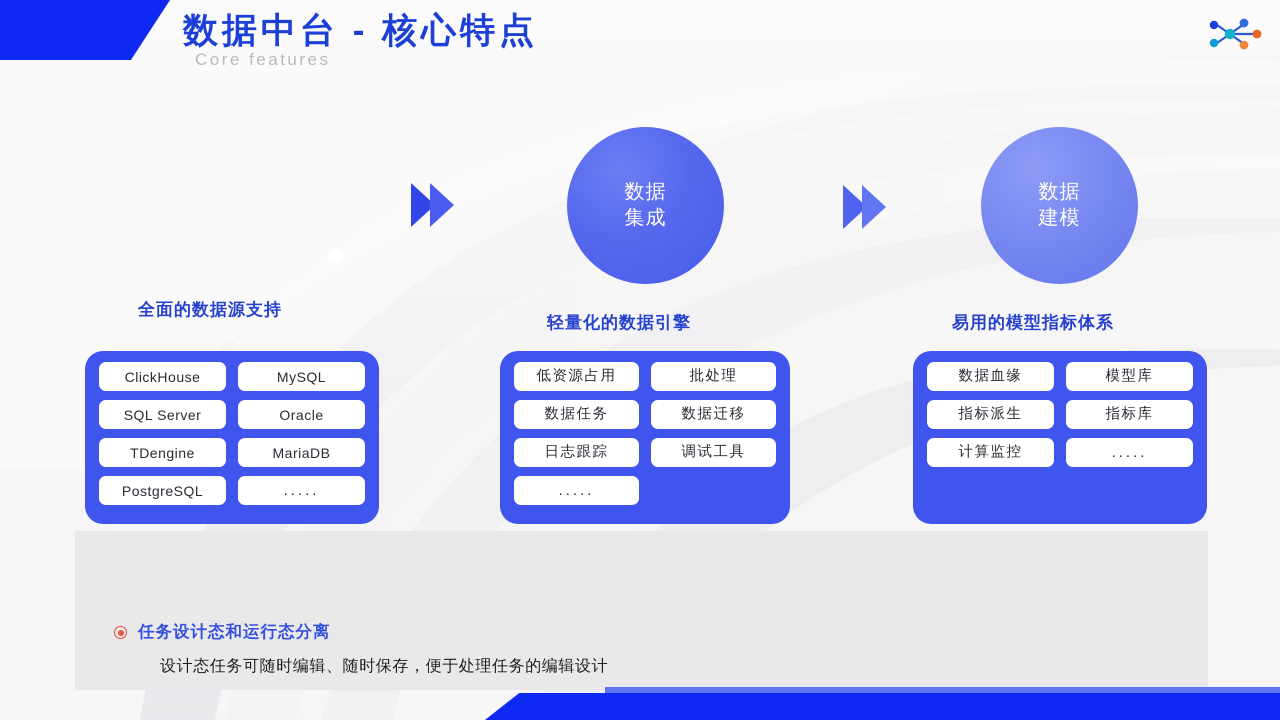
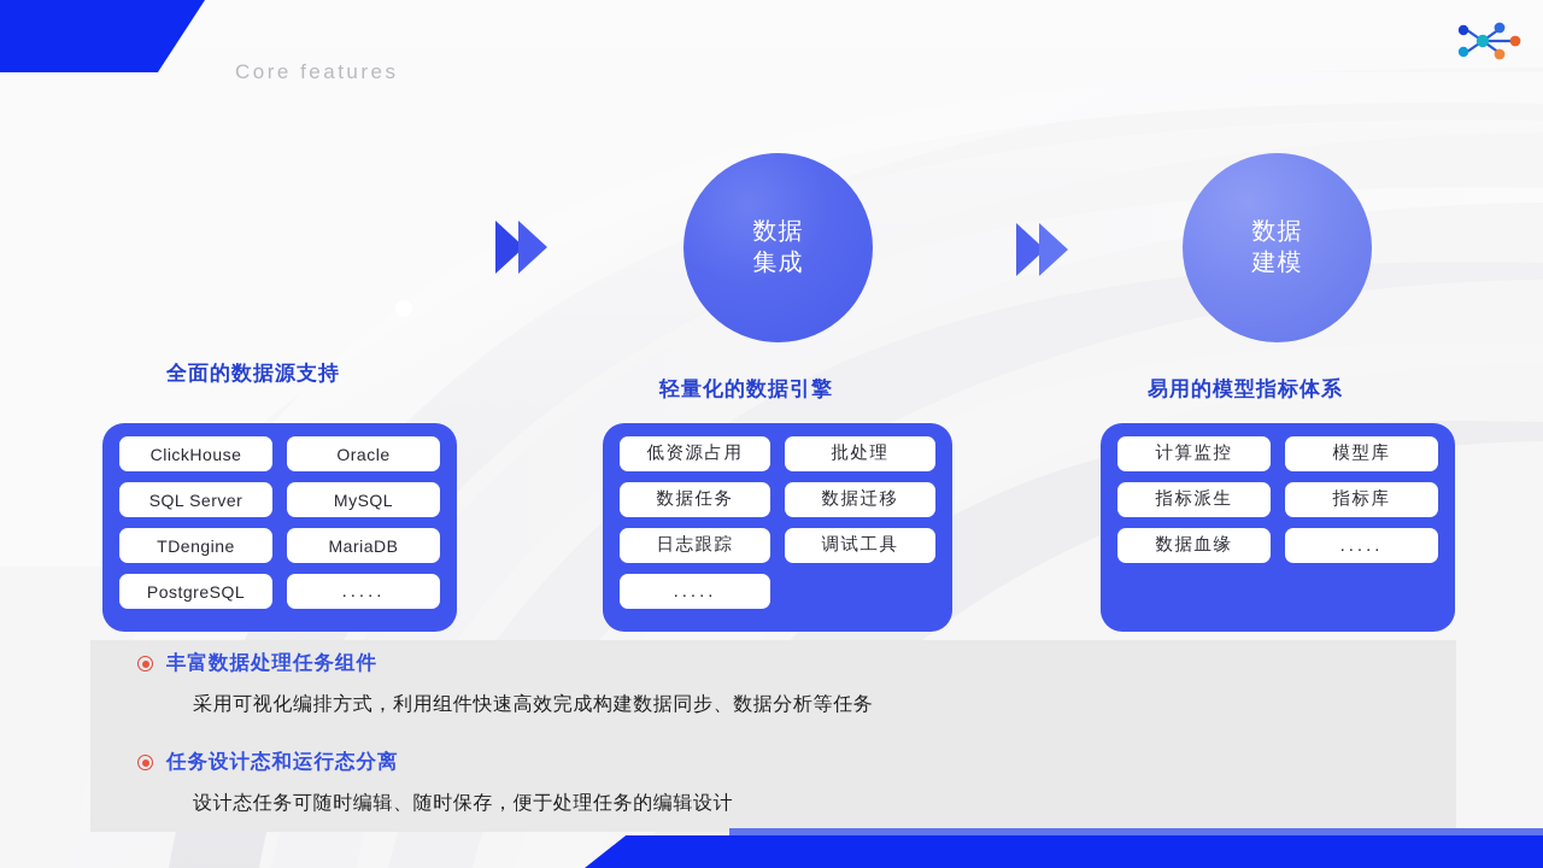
- 数据中台 - 核心特点
  Core features
  数据
  集成
  数据
  建模
  全面的数据源支持
  轻量化的数据引擎
  易用的模型指标体系
  ClickHouse
- MySQL
+ Oracle
  SQL Server
- Oracle
+ MySQL
  TDengine
  MariaDB
  PostgreSQL
  .....
  低资源占用
  批处理
  数据任务
  数据迁移
  日志跟踪
  调试工具
  .....
- 数据血缘
+ 计算监控
  模型库
  指标派生
  指标库
- 计算监控
+ 数据血缘
  .....
+ 丰富数据处理任务组件
+ 采用可视化编排方式，利用组件快速高效完成构建数据同步、数据分析等任务
  任务设计态和运行态分离
  设计态任务可随时编辑、随时保存，便于处理任务的编辑设计
